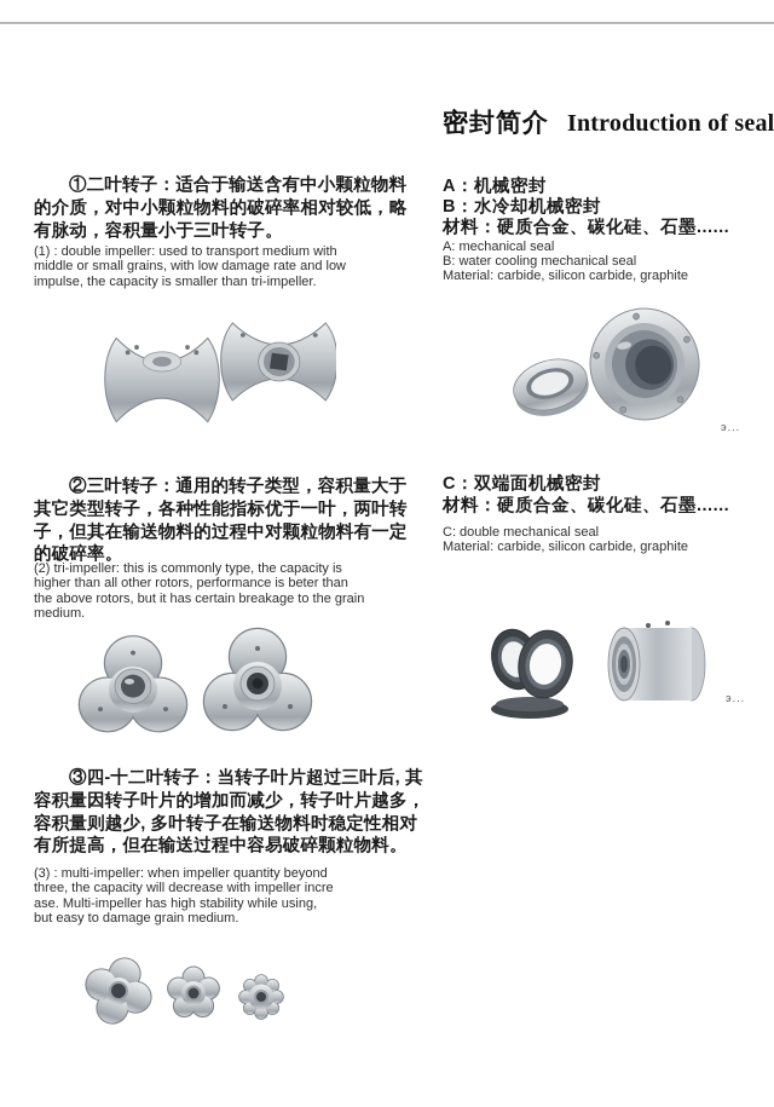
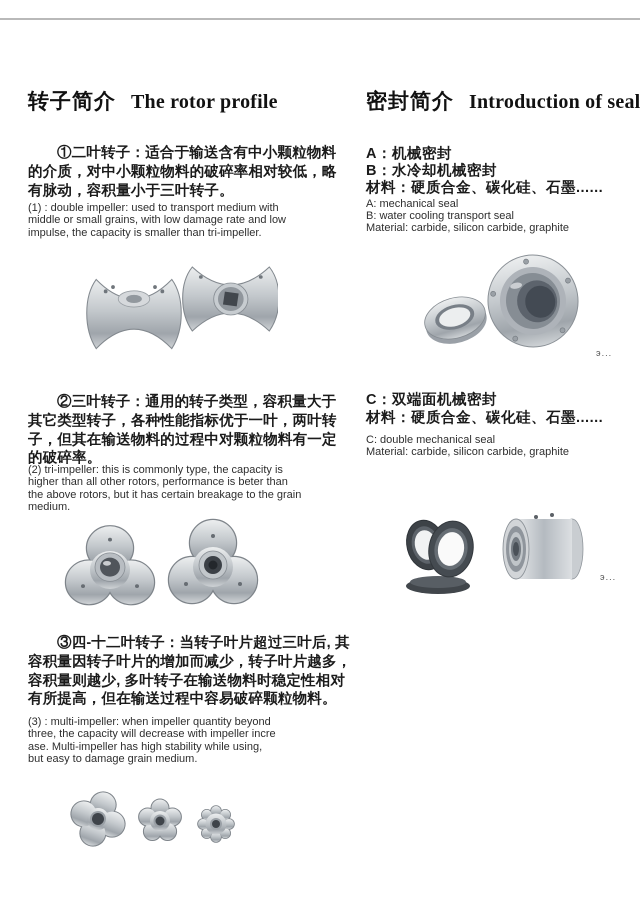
+ 转子简介 The rotor profile
  ①二叶转子：适合于输送含有中小颗粒物料
  的介质，对中小颗粒物料的破碎率相对较低，略
  有脉动，容积量小于三叶转子。
  (1) : double impeller: used to transport medium with
  middle or small grains, with low damage rate and low
  impulse, the capacity is smaller than tri-impeller.
  ②三叶转子：通用的转子类型，容积量大于
  其它类型转子，各种性能指标优于一叶，两叶转
  子，但其在输送物料的过程中对颗粒物料有一定
  的破碎率。
  (2) tri-impeller: this is commonly type, the capacity is
  higher than all other rotors, performance is beter than
  the above rotors, but it has certain breakage to the grain
  medium.
  ③四-十二叶转子：当转子叶片超过三叶后, 其
  容积量因转子叶片的增加而减少，转子叶片越多，
  容积量则越少, 多叶转子在输送物料时稳定性相对
  有所提高，但在输送过程中容易破碎颗粒物料。
  (3) : multi-impeller: when impeller quantity beyond
  three, the capacity will decrease with impeller incre
  ase. Multi-impeller has high stability while using,
  but easy to damage grain medium.
  密封简介 Introduction of seal
  A：机械密封
  B：水冷却机械密封
  材料：硬质合金、碳化硅、石墨......
  A: mechanical seal
- B: water cooling mechanical seal
+ B: water cooling transport seal
  Material: carbide, silicon carbide, graphite
  э...
  C：双端面机械密封
  材料：硬质合金、碳化硅、石墨......
  C: double mechanical seal
  Material: carbide, silicon carbide, graphite
  э...
